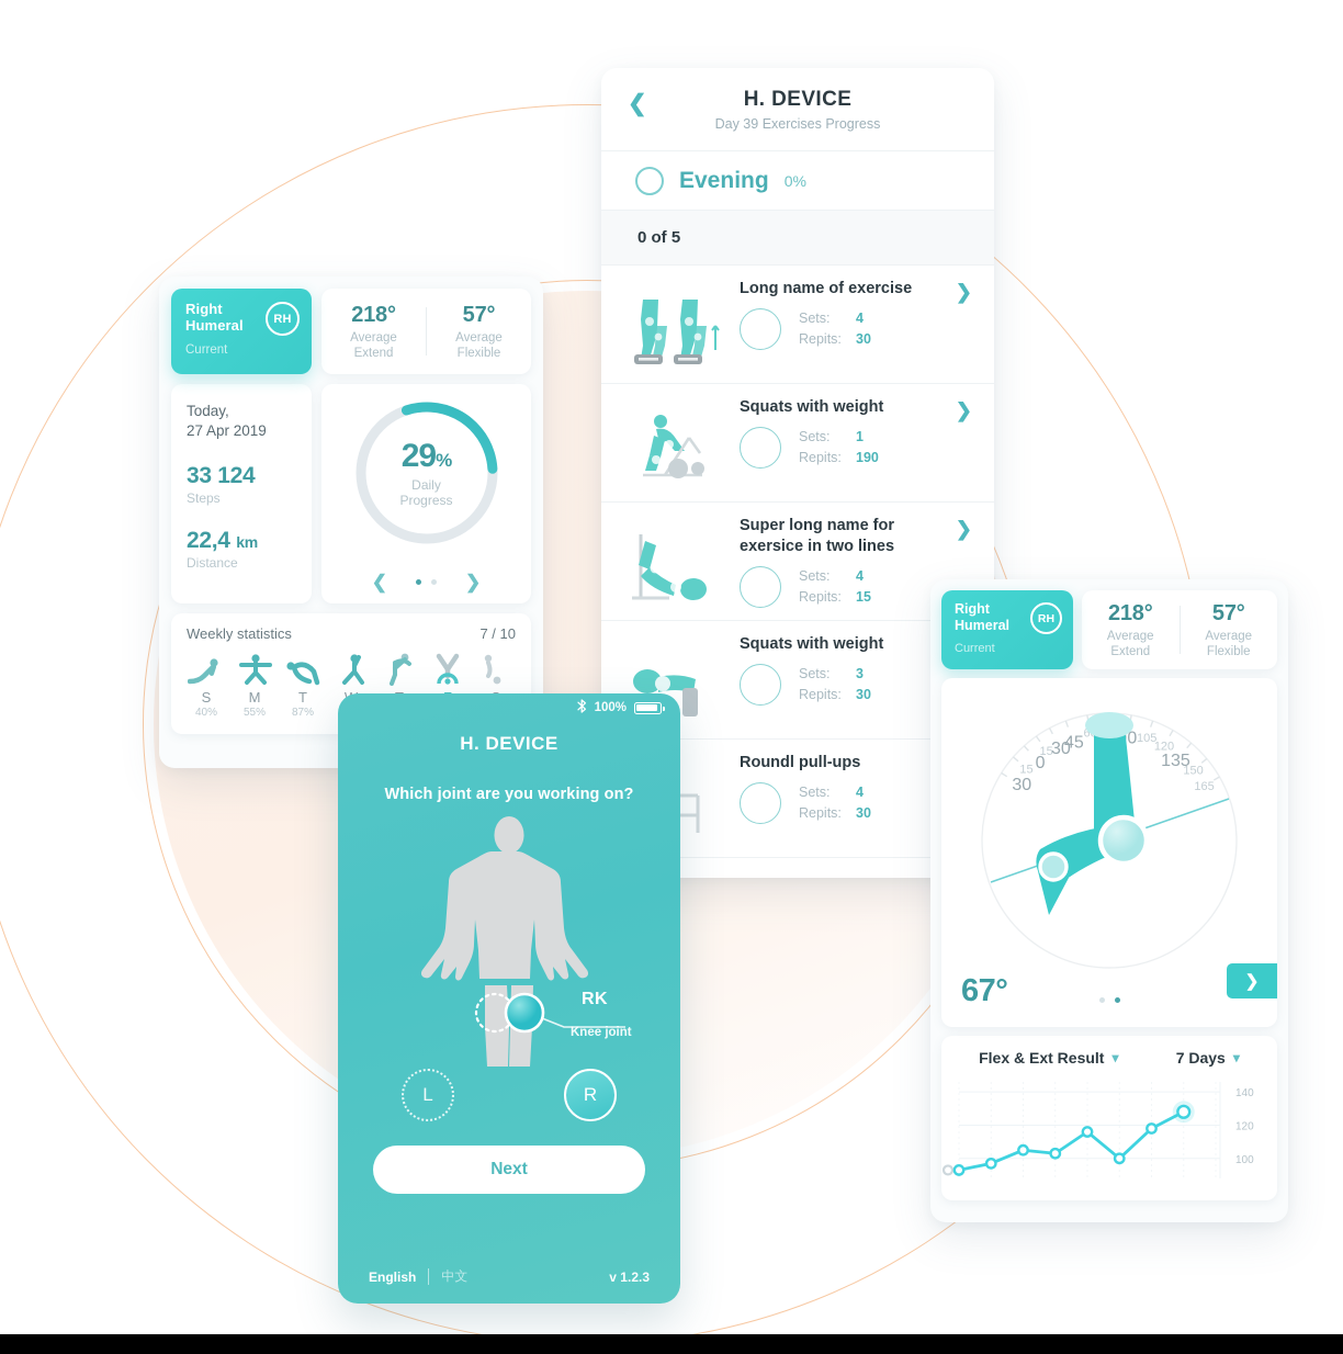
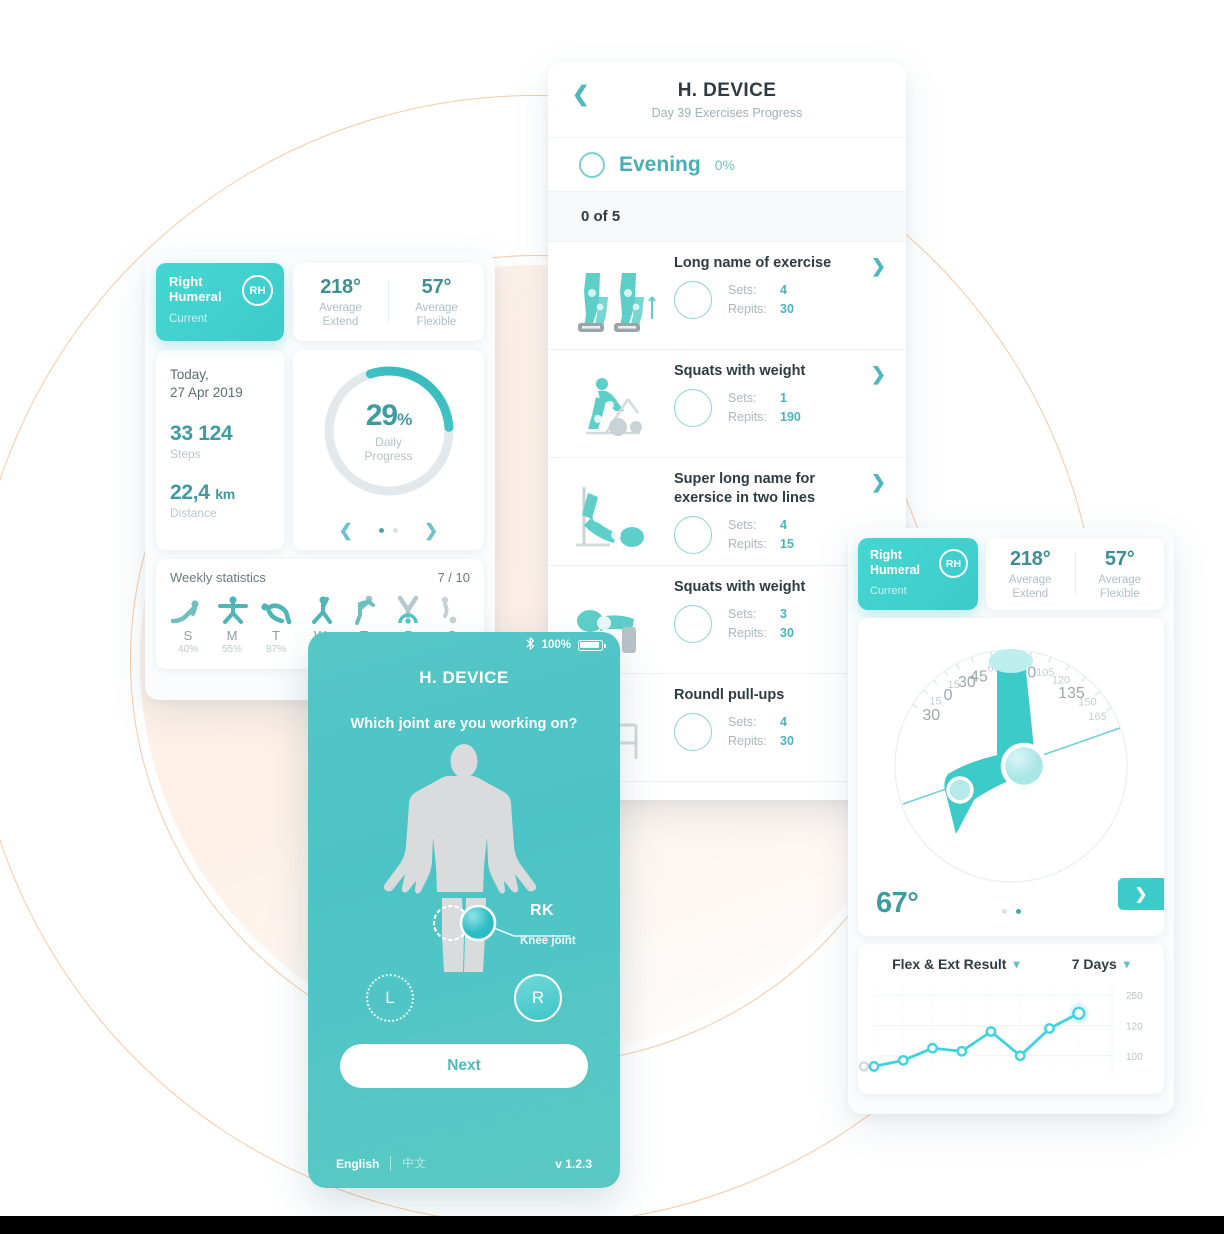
  Right
  Humeral
  Current
  RH
  218°
  Average
  Extend
  57°
  Average
  Flexible
  Today,
  27 Apr 2019
  33 124
  Steps
  22,4 km
  Distance
  29%
  Daily
  Progress
  ❮
  ❯
  Weekly statistics
  7 / 10
  S
  40%
  M
  55%
  T
  87%
  ❮
  H. DEVICE
  Day 39 Exercises Progress
  Evening
  0%
  0 of 5
  Long name of exercise
  Sets:
  4
  Repits:
  30
  ❯
  Squats with weight
  Sets:
  1
  Repits:
  190
  ❯
  Super long name for exersice in two lines
  Sets:
  4
  Repits:
  15
  ❯
  Squats with weight
  Sets:
  3
  Repits:
  30
  Roundl pull-ups
  Sets:
  4
  Repits:
  30
  100%
  H. DEVICE
  Which joint are you working on?
  RK
  Knee joint
  L
  R
  Next
  English
  中文
  v 1.2.3
  Right
  Humeral
  Current
  RH
  218°
  Average
  Extend
  57°
  Average
  Flexible
  165
  150
  135
  120
  105
  45
  30
  15
  0
  15
  30
  67°
  ❯
  Flex & Ext Result
  ▾
  7 Days
  ▾
  100
  120
- 140
+ 250
